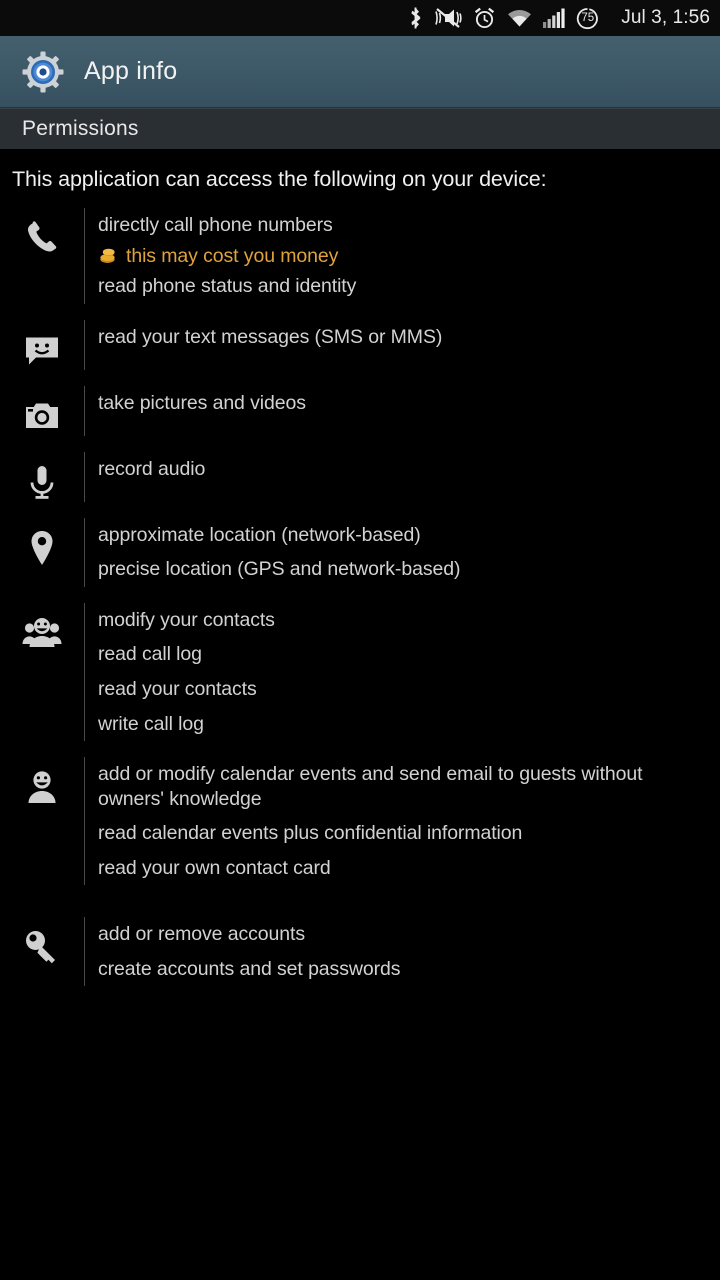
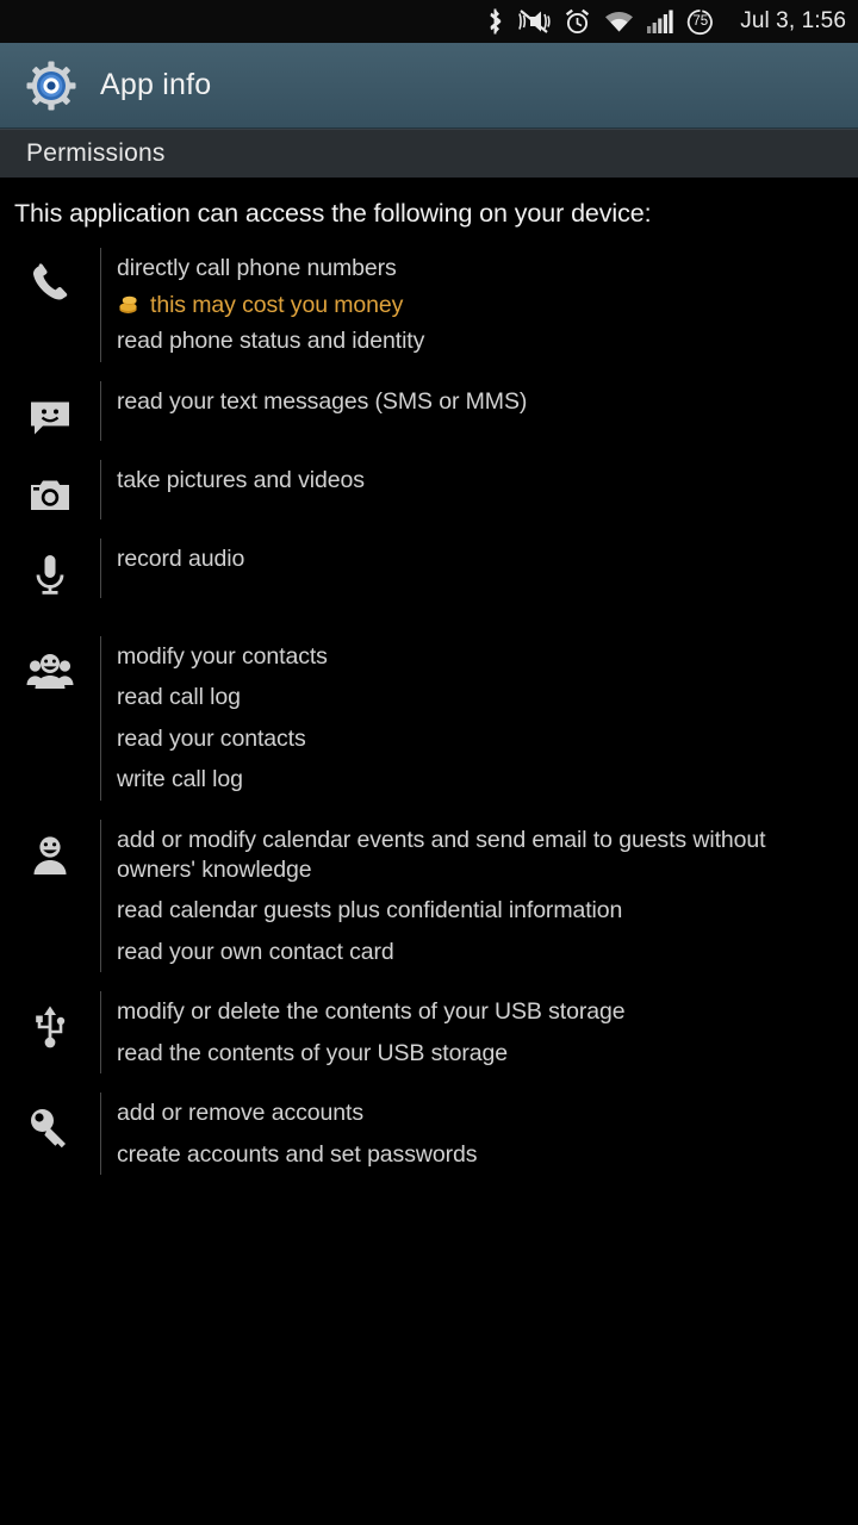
  75
  Jul 3, 1:56
  App info
  Permissions
  This application can access the following on your device:
  directly call phone numbers
  this may cost you money
  read phone status and identity
  read your text messages (SMS or MMS)
  take pictures and videos
  record audio
- approximate location (network-based)
- precise location (GPS and network-based)
  modify your contacts
  read call log
  read your contacts
  write call log
  add or modify calendar events and send email to guests without owners' knowledge
- read calendar events plus confidential information
+ read calendar guests plus confidential information
  read your own contact card
+ modify or delete the contents of your USB storage
+ read the contents of your USB storage
  add or remove accounts
  create accounts and set passwords
